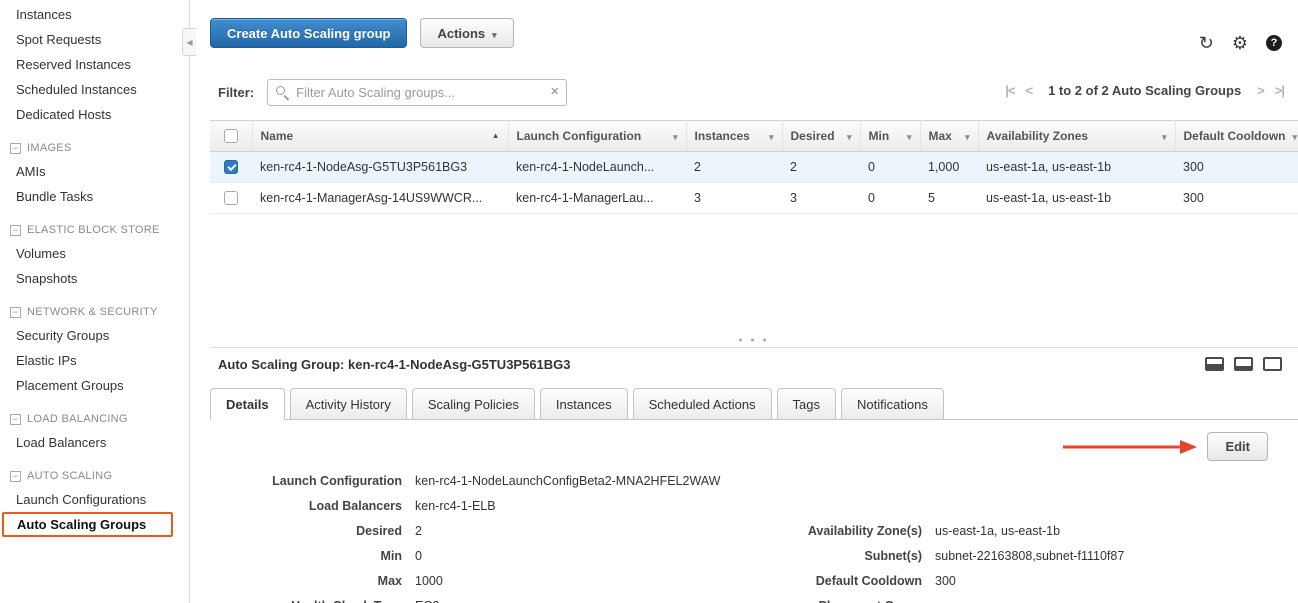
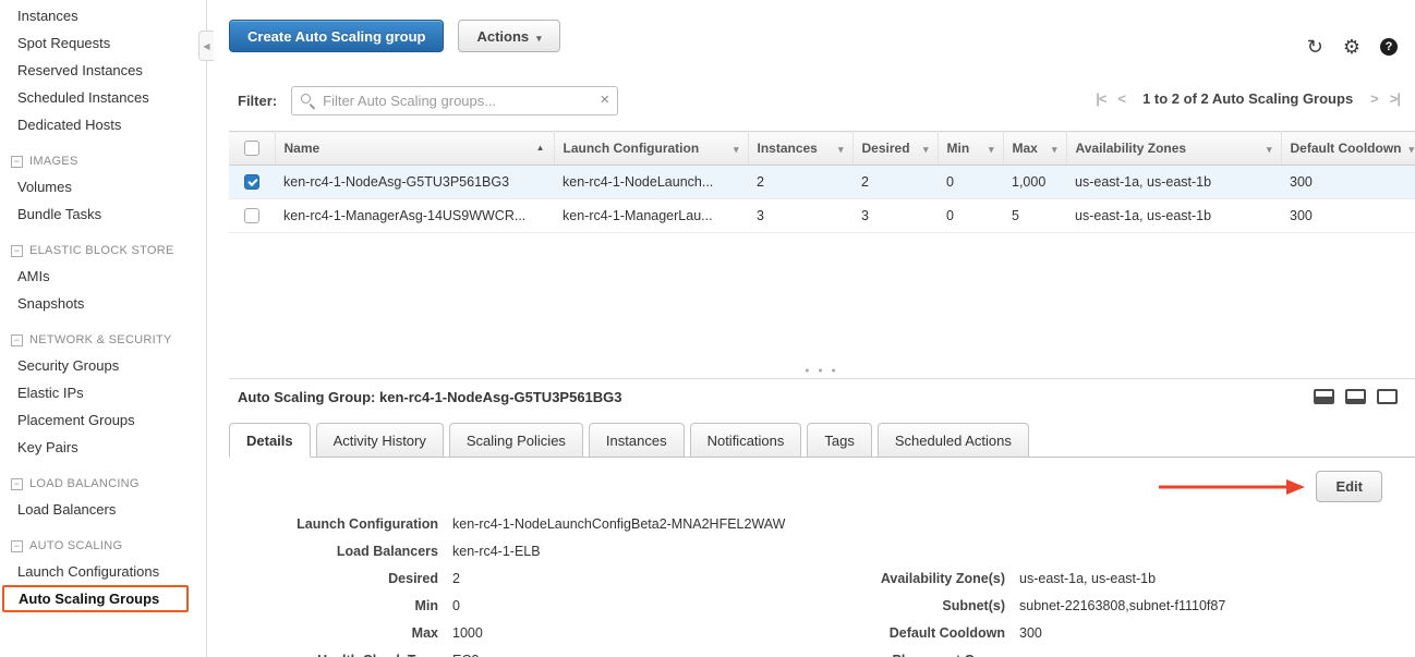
  Instances
  Spot Requests
  Reserved Instances
  Scheduled Instances
  Dedicated Hosts
  −
  IMAGES
- AMIs
+ Volumes
  Bundle Tasks
  −
  ELASTIC BLOCK STORE
- Volumes
+ AMIs
  Snapshots
  −
  NETWORK & SECURITY
  Security Groups
  Elastic IPs
  Placement Groups
+ Key Pairs
  −
  LOAD BALANCING
  Load Balancers
  −
  AUTO SCALING
  Launch Configurations
  Auto Scaling Groups
  ◀
  Create Auto Scaling group
  Actions ▾
  ↻
  ⚙
  ?
  Filter:
  Filter Auto Scaling groups...
  ×
  |<
  <
  1 to 2 of 2 Auto Scaling Groups
  >
  >|
  	Name ▲	Launch Configuration ▾	Instances ▾	Desired ▾	Min ▾	Max ▾	Availability Zones ▾	Default Cooldown ▾
  	ken-rc4-1-NodeAsg-G5TU3P561BG3	ken-rc4-1-NodeLaunch...	2	2	0	1,000	us-east-1a, us-east-1b	300
  	ken-rc4-1-ManagerAsg-14US9WWCR...	ken-rc4-1-ManagerLau...	3	3	0	5	us-east-1a, us-east-1b	300
  Auto Scaling Group: ken-rc4-1-NodeAsg-G5TU3P561BG3
  Details
  Activity History
  Scaling Policies
  Instances
- Scheduled Actions
+ Notifications
  Tags
- Notifications
+ Scheduled Actions
  Edit
  Launch Configuration
  ken-rc4-1-NodeLaunchConfigBeta2-MNA2HFEL2WAW
  Load Balancers
  ken-rc4-1-ELB
  Desired
  2
  Min
  0
  Max
  1000
  Availability Zone(s)
  us-east-1a, us-east-1b
  Subnet(s)
  subnet-22163808,subnet-f1110f87
  Default Cooldown
  300
